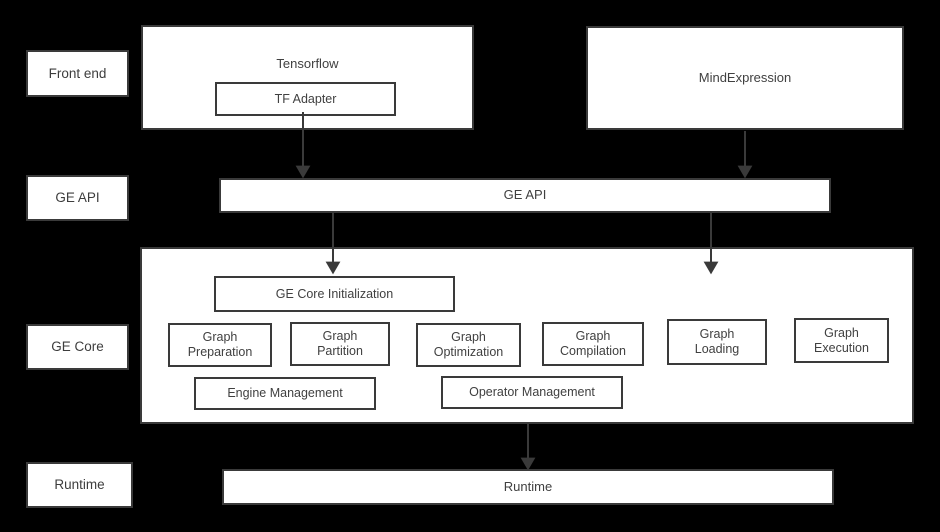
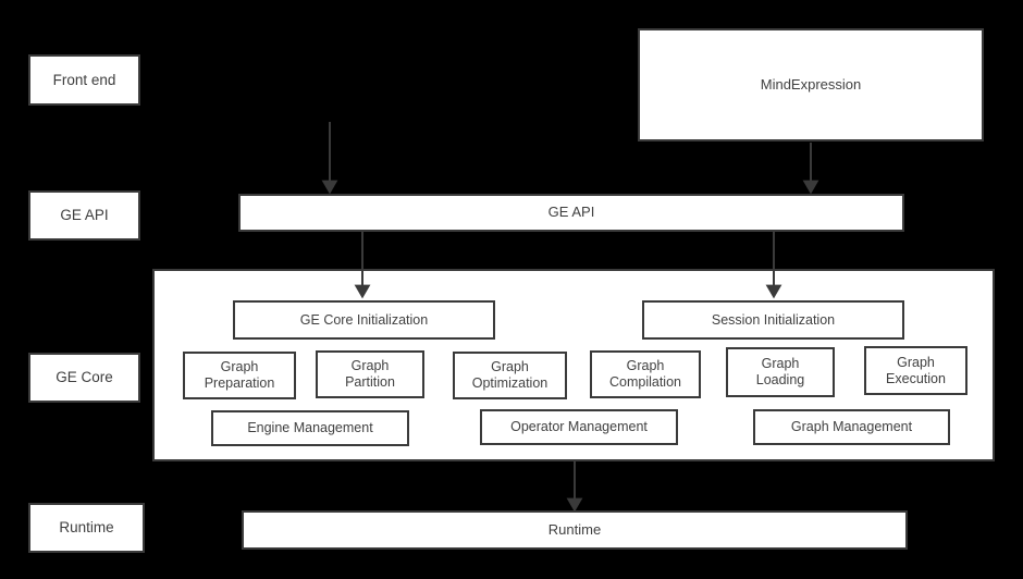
  Front end
  GE API
  GE Core
  Runtime
- Tensorflow
- TF Adapter
  MindExpression
  GE API
  GE Core Initialization
+ Session Initialization
  Graph
  Preparation
  Graph
  Partition
  Graph
  Optimization
  Graph
  Compilation
  Graph
  Loading
  Graph
  Execution
  Engine Management
  Operator Management
+ Graph Management
  Runtime
